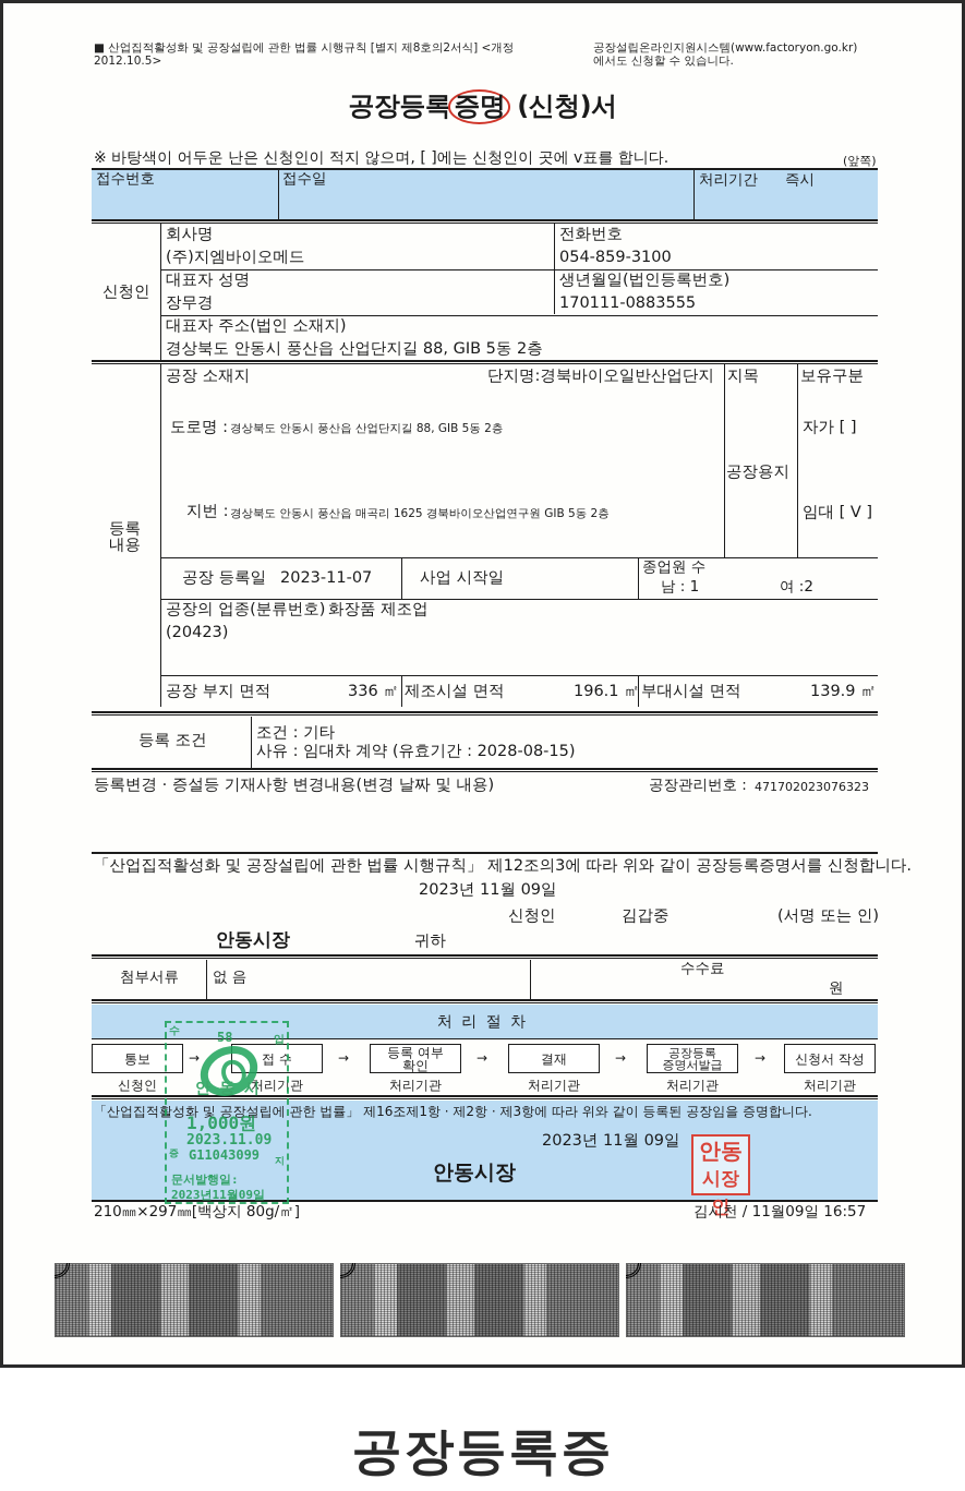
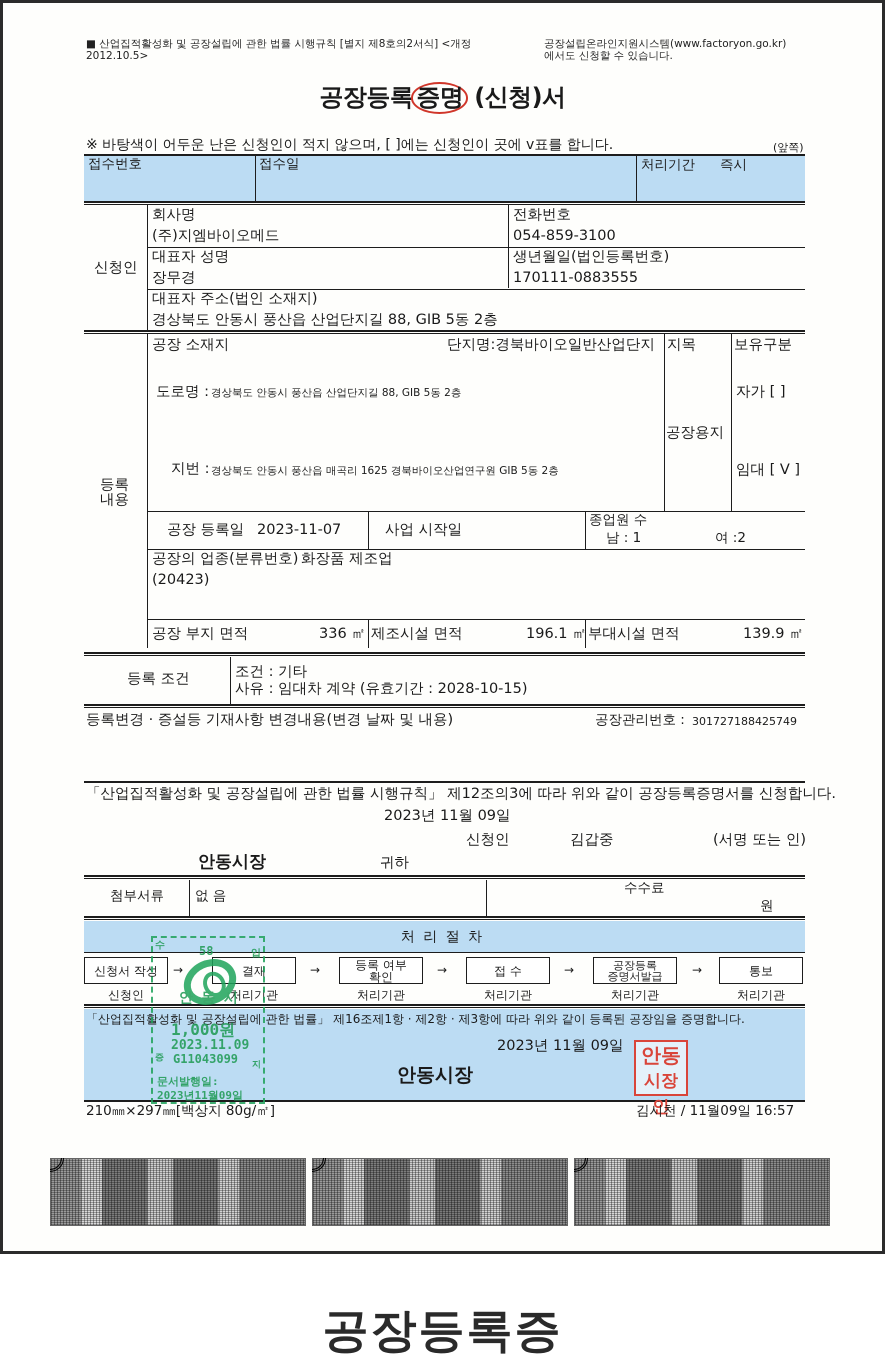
  ■ 산업집적활성화 및 공장설립에 관한 법률 시행규칙 [별지 제8호의2서식] <개정
  2012.10.5>
  공장설립온라인지원시스템(www.factoryon.go.kr)
  에서도 신청할 수 있습니다.
  공장등록증명 (신청)서
  ※ 바탕색이 어두운 난은 신청인이 적지 않으며, [ ]에는 신청인이 곳에 v표를 합니다.
  (앞쪽)
  접수번호
  접수일
  처리기간
  즉시
  신청인
  회사명
  (주)지엠바이오메드
  전화번호
  054-859-3100
  대표자 성명
  장무경
  생년월일(법인등록번호)
  170111-0883555
  대표자 주소(법인 소재지)
  경상북도 안동시 풍산읍 산업단지길 88, GIB 5동 2층
  등록
  내용
  공장 소재지
  단지명:경북바이오일반산업단지
  지목
  보유구분
  도로명 :
  경상북도 안동시 풍산읍 산업단지길 88, GIB 5동 2층
  자가 [ ]
  공장용지
  지번 :
  경상북도 안동시 풍산읍 매곡리 1625 경북바이오산업연구원 GIB 5동 2층
  임대 [ V ]
  공장 등록일
  2023-11-07
  사업 시작일
  종업원 수
  남 : 1
  여 :2
  공장의 업종(분류번호)
  화장품 제조업
  (20423)
  공장 부지 면적
  336 ㎡
  제조시설 면적
  196.1 ㎡
  부대시설 면적
  139.9 ㎡
  등록 조건
  조건 : 기타
- 사유 : 임대차 계약 (유효기간 : 2028-08-15)
+ 사유 : 임대차 계약 (유효기간 : 2028-10-15)
  등록변경 · 증설등 기재사항 변경내용(변경 날짜 및 내용)
  공장관리번호 :
- 471702023076323
+ 301727188425749
  「산업집적활성화 및 공장설립에 관한 법률 시행규칙」 제12조의3에 따라 위와 같이 공장등록증명서를 신청합니다.
  2023년 11월 09일
  신청인
  김갑중
  (서명 또는 인)
  안동시장
  귀하
  첨부서류
  없 음
  수수료
  원
  처 리 절 차
- 통보
+ 신청서 작성
  →
- 접 수
+ 결재
  →
  등록 여부
  확인
  →
- 결재
+ 접 수
  →
  공장등록
  증명서발급
  →
- 신청서 작성
+ 통보
  신청인
  처리기관
  처리기관
  처리기관
  처리기관
  처리기관
  「산업집적활성화 및 공장설립에 관한 법률」 제16조제1항 · 제2항 · 제3항에 따라 위와 같이 등록된 공장임을 증명합니다.
  2023년 11월 09일
  안동시장
  안동
  시장인
  수
  입
  58
  안 동 시
  1,000원
  2023.11.09
  증
  G11043099
  지
  문서발행일:
  2023년11월09일
  210㎜×297㎜[백상지 80g/㎡]
  김시천 / 11월09일 16:57
  공장등록증
